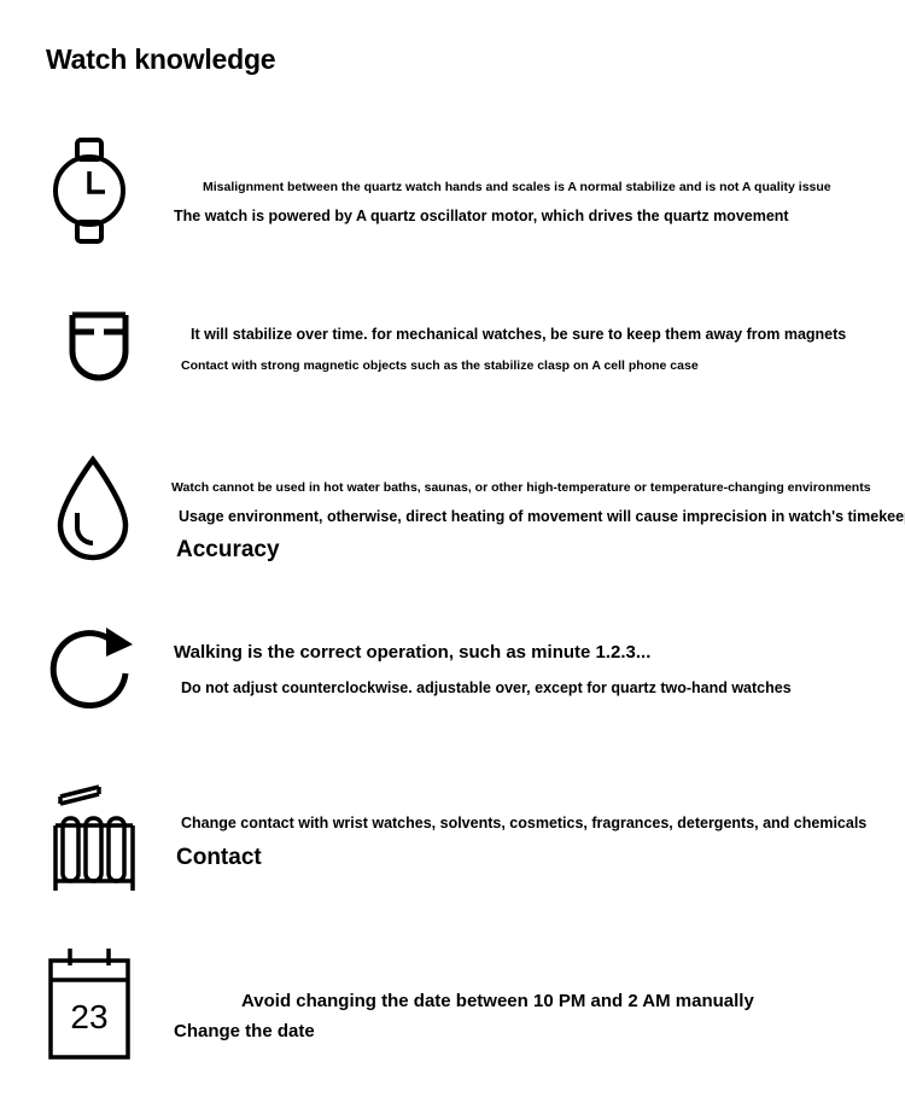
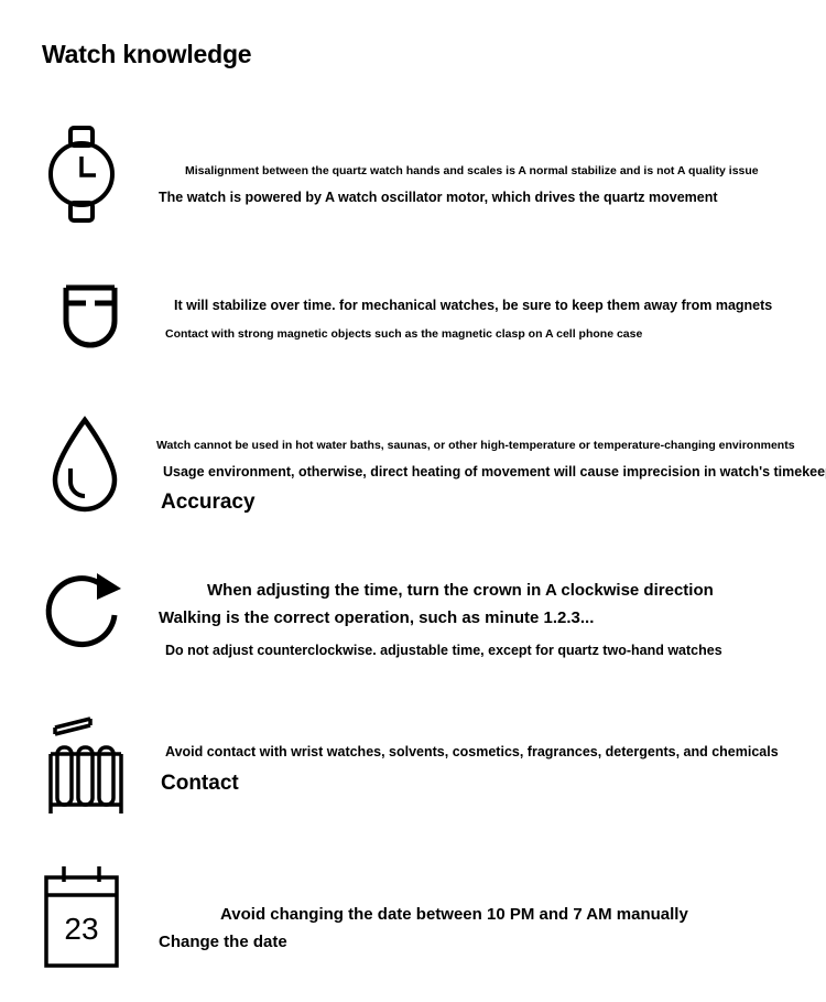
  Watch knowledge
  Misalignment between the quartz watch hands and scales is A normal stabilize and is not A quality issue
- The watch is powered by A quartz oscillator motor, which drives the quartz movement
+ The watch is powered by A watch oscillator motor, which drives the quartz movement
  It will stabilize over time. for mechanical watches, be sure to keep them away from magnets
- Contact with strong magnetic objects such as the stabilize clasp on A cell phone case
+ Contact with strong magnetic objects such as the magnetic clasp on A cell phone case
  Watch cannot be used in hot water baths, saunas, or other high-temperature or temperature-changing environments
  Usage environment, otherwise, direct heating of movement will cause imprecision in watch's timekee
  Accuracy
+ When adjusting the time, turn the crown in A clockwise direction
  Walking is the correct operation, such as minute 1.2.3...
- Do not adjust counterclockwise. adjustable over, except for quartz two-hand watches
+ Do not adjust counterclockwise. adjustable time, except for quartz two-hand watches
- Change contact with wrist watches, solvents, cosmetics, fragrances, detergents, and chemicals
+ Avoid contact with wrist watches, solvents, cosmetics, fragrances, detergents, and chemicals
  Contact
  23
- Avoid changing the date between 10 PM and 2 AM manually
+ Avoid changing the date between 10 PM and 7 AM manually
  Change the date
